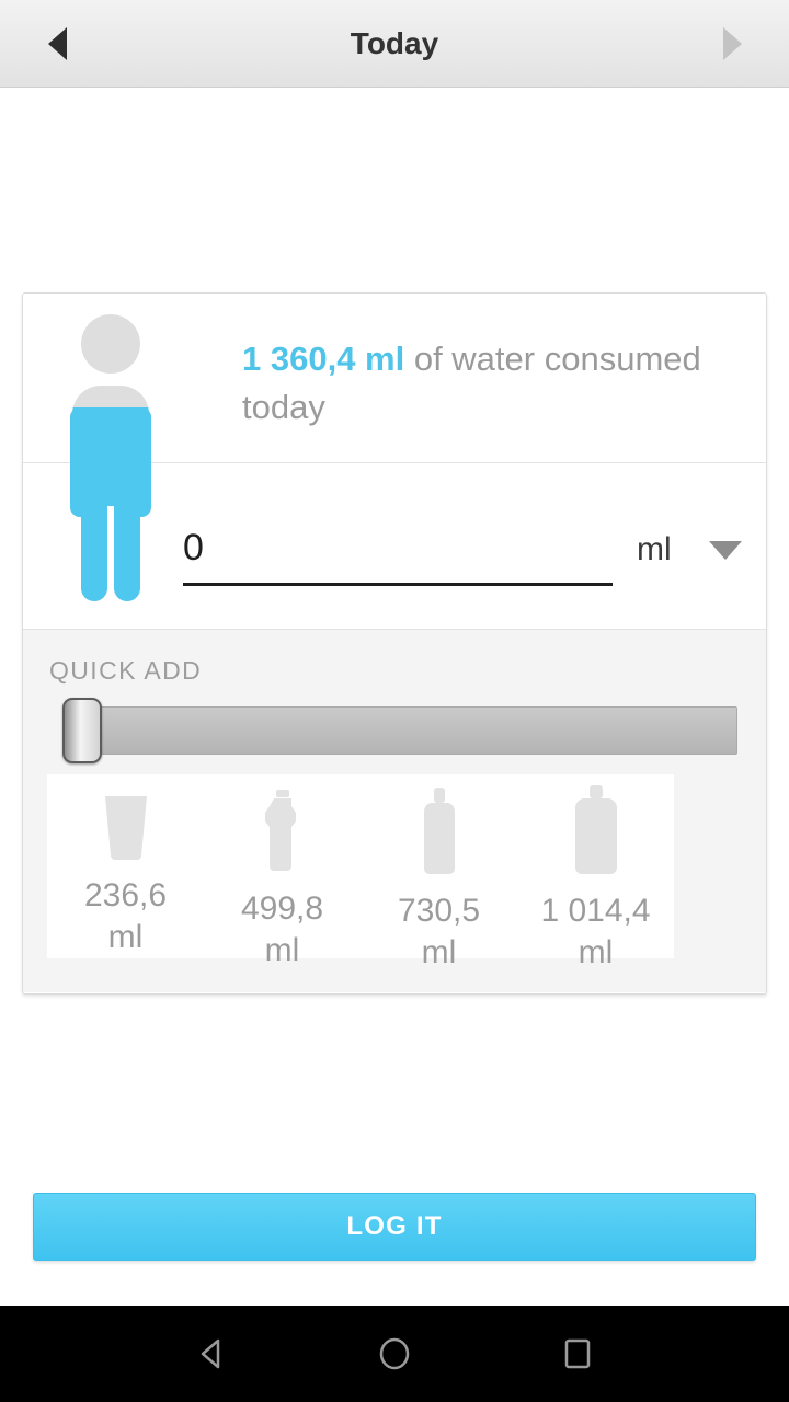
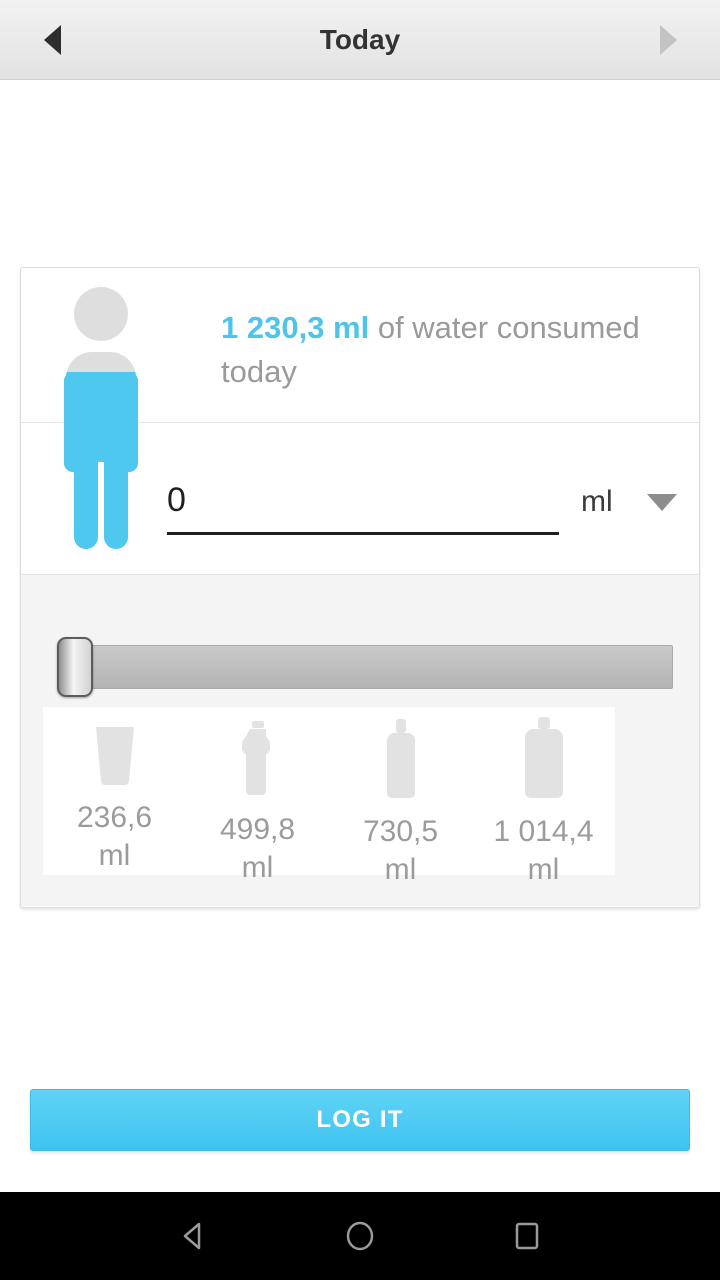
  Today
- 1 360,4 ml of water consumed today
+ 1 230,3 ml of water consumed today
  0
  ml
- QUICK ADD
  236,6
  ml
  499,8
  ml
  730,5
  ml
  1 014,4
  ml
  LOG IT
